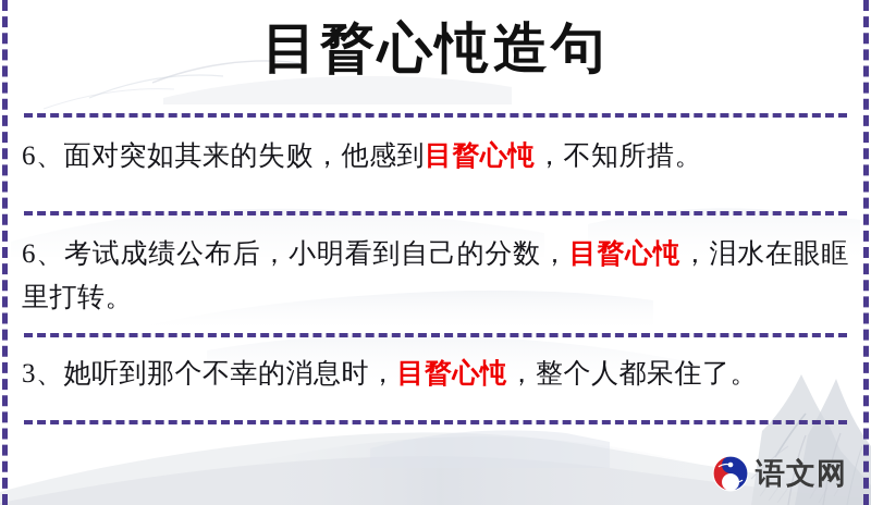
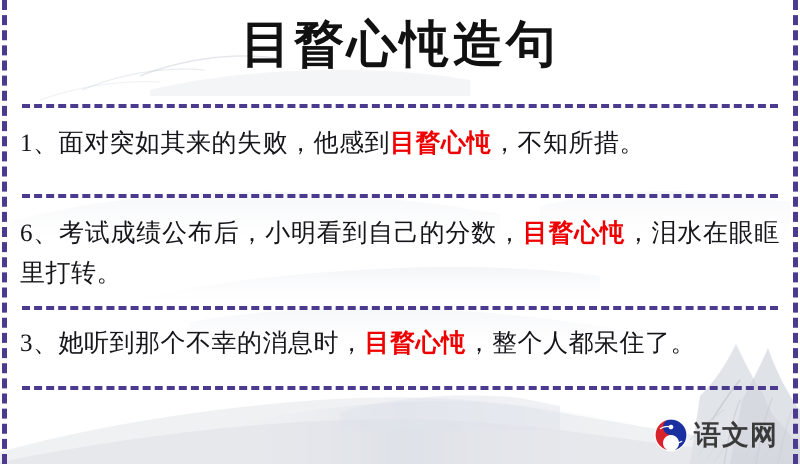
  目瞀心忳造句
- 6、面对突如其来的失败，他感到目瞀心忳，不知所措。
+ 1、面对突如其来的失败，他感到目瞀心忳，不知所措。
  6、考试成绩公布后，小明看到自己的分数，目瞀心忳，泪水在眼眶里打转。
  3、她听到那个不幸的消息时，目瞀心忳，整个人都呆住了。
  语文网
